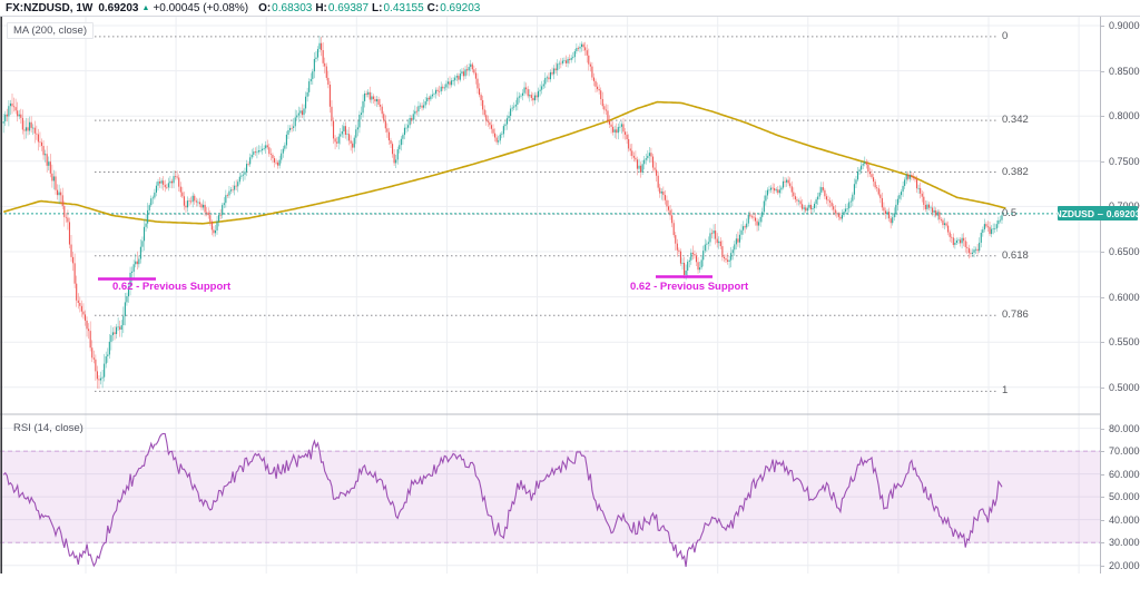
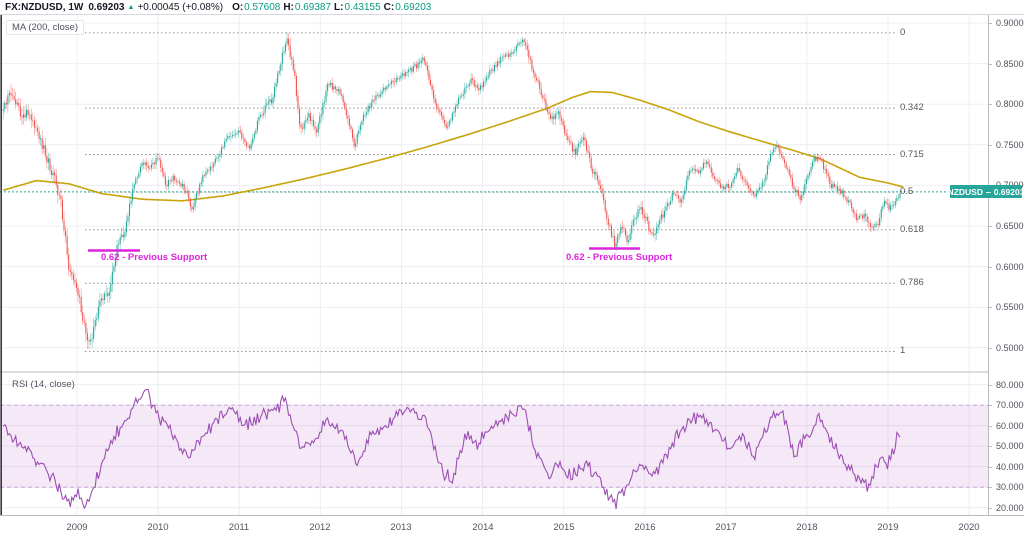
  FX:NZDUSD, 1W
  0.69203
  +0.00045 (+0.08%)
  O:
- 0.68303
+ 0.57608
  H:
  0.69387
  L:
  0.43155
  C:
  0.69203
  MA (200, close)
  RSI (14, close)
  0.9000
  0.8500
  0.8000
  0.7500
  0.6500
  0.6000
  0.5500
  0.5000
  80.000
  70.000
  60.000
  50.000
  40.000
  30.000
  20.000
+ 2009
+ 2010
+ 2011
+ 2012
+ 2013
+ 2014
+ 2015
+ 2016
+ 2017
+ 2018
+ 2019
+ 2020
  0
  0.342
- 0.382
+ 0.715
  0.5
  0.618
  0.786
  1
  0.62 - Previous Support
  0.62 - Previous Support
  NZDUSD
  ‒
  0.69203
